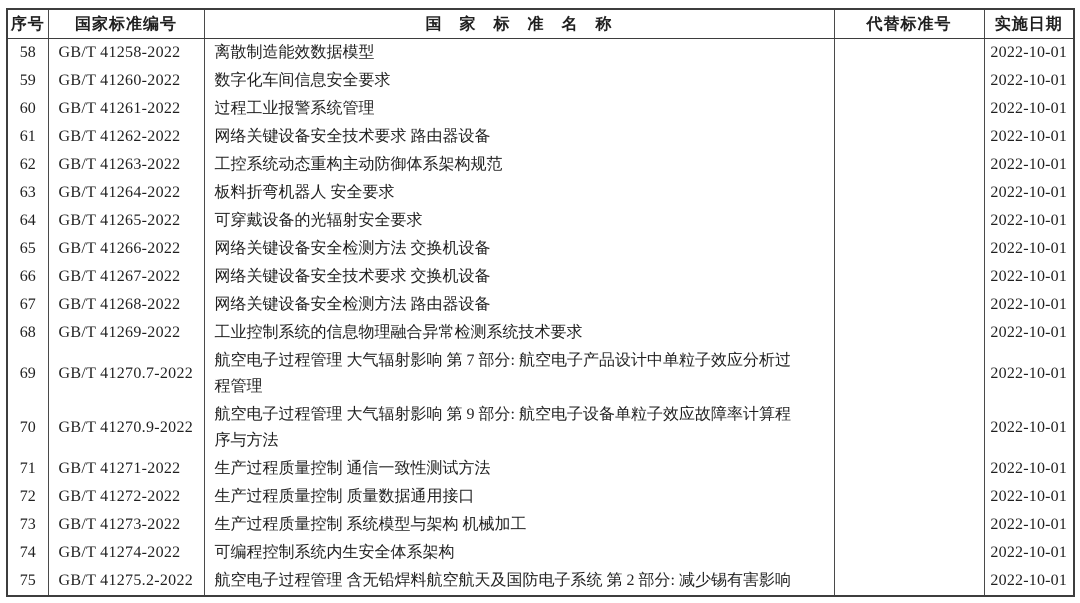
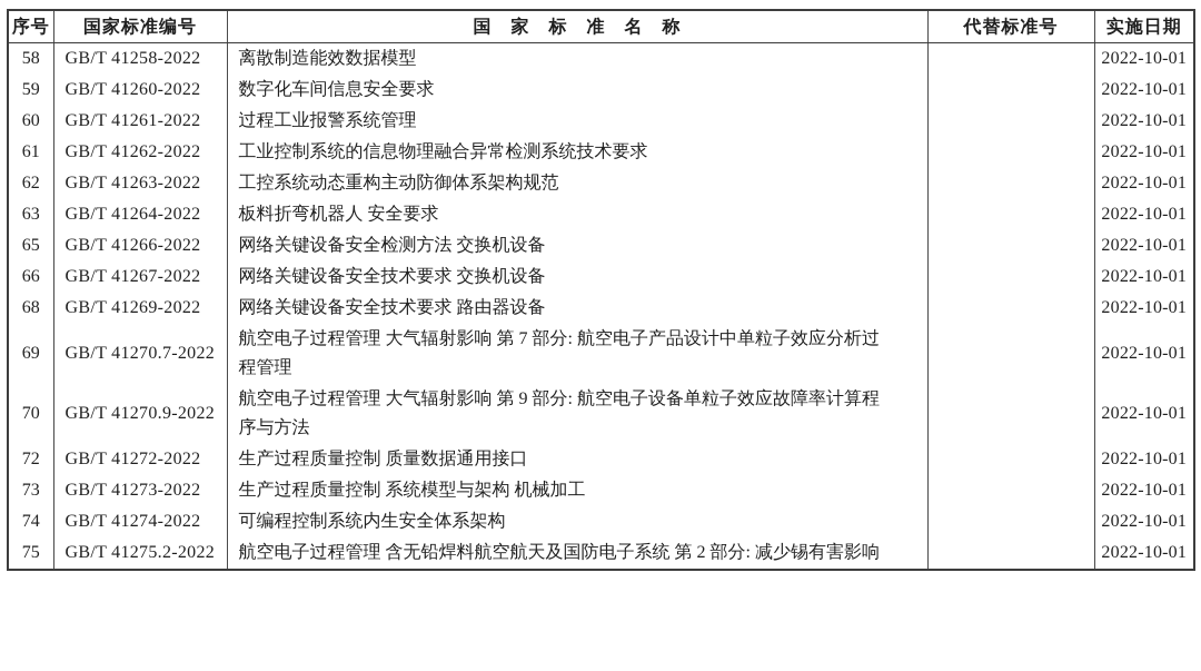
  序号	国家标准编号	国 家 标 准 名 称	代替标准号	实施日期
  58	GB/T 41258-2022	离散制造能效数据模型		2022-10-01
  59	GB/T 41260-2022	数字化车间信息安全要求		2022-10-01
  60	GB/T 41261-2022	过程工业报警系统管理		2022-10-01
- 61	GB/T 41262-2022	网络关键设备安全技术要求 路由器设备		2022-10-01
+ 61	GB/T 41262-2022	工业控制系统的信息物理融合异常检测系统技术要求		2022-10-01
  62	GB/T 41263-2022	工控系统动态重构主动防御体系架构规范		2022-10-01
  63	GB/T 41264-2022	板料折弯机器人 安全要求		2022-10-01
- 64	GB/T 41265-2022	可穿戴设备的光辐射安全要求		2022-10-01
  65	GB/T 41266-2022	网络关键设备安全检测方法 交换机设备		2022-10-01
  66	GB/T 41267-2022	网络关键设备安全技术要求 交换机设备		2022-10-01
- 67	GB/T 41268-2022	网络关键设备安全检测方法 路由器设备		2022-10-01
- 68	GB/T 41269-2022	工业控制系统的信息物理融合异常检测系统技术要求		2022-10-01
+ 68	GB/T 41269-2022	网络关键设备安全技术要求 路由器设备		2022-10-01
  69	GB/T 41270.7-2022	航空电子过程管理 大气辐射影响 第 7 部分: 航空电子产品设计中单粒子效应分析过 程管理		2022-10-01
  70	GB/T 41270.9-2022	航空电子过程管理 大气辐射影响 第 9 部分: 航空电子设备单粒子效应故障率计算程 序与方法		2022-10-01
- 71	GB/T 41271-2022	生产过程质量控制 通信一致性测试方法		2022-10-01
  72	GB/T 41272-2022	生产过程质量控制 质量数据通用接口		2022-10-01
  73	GB/T 41273-2022	生产过程质量控制 系统模型与架构 机械加工		2022-10-01
  74	GB/T 41274-2022	可编程控制系统内生安全体系架构		2022-10-01
  75	GB/T 41275.2-2022	航空电子过程管理 含无铅焊料航空航天及国防电子系统 第 2 部分: 减少锡有害影响		2022-10-01
